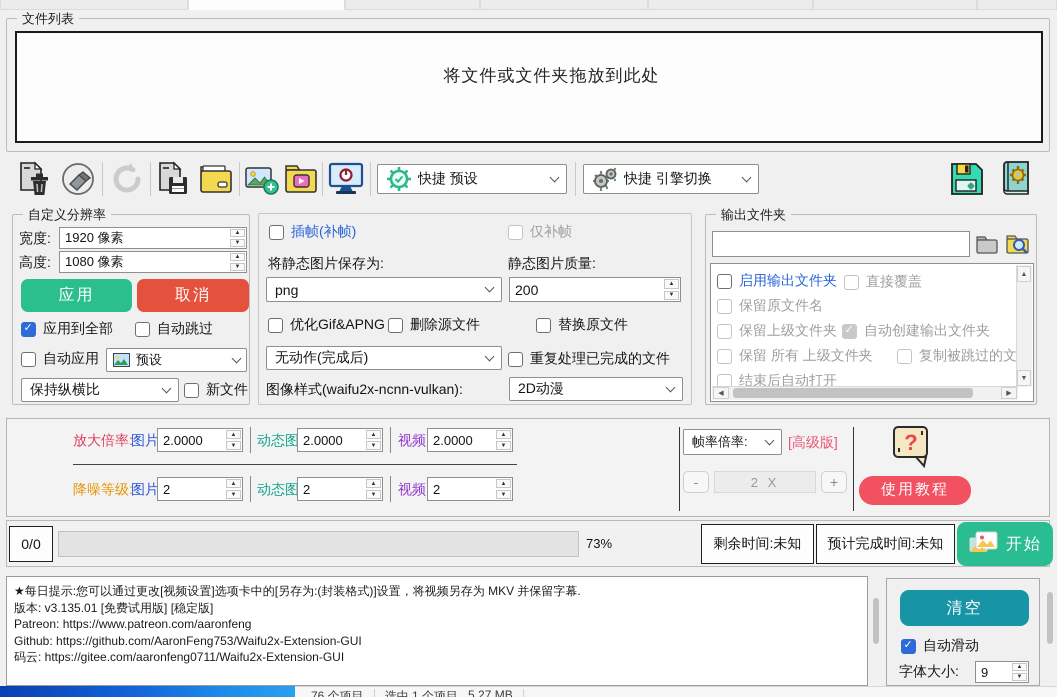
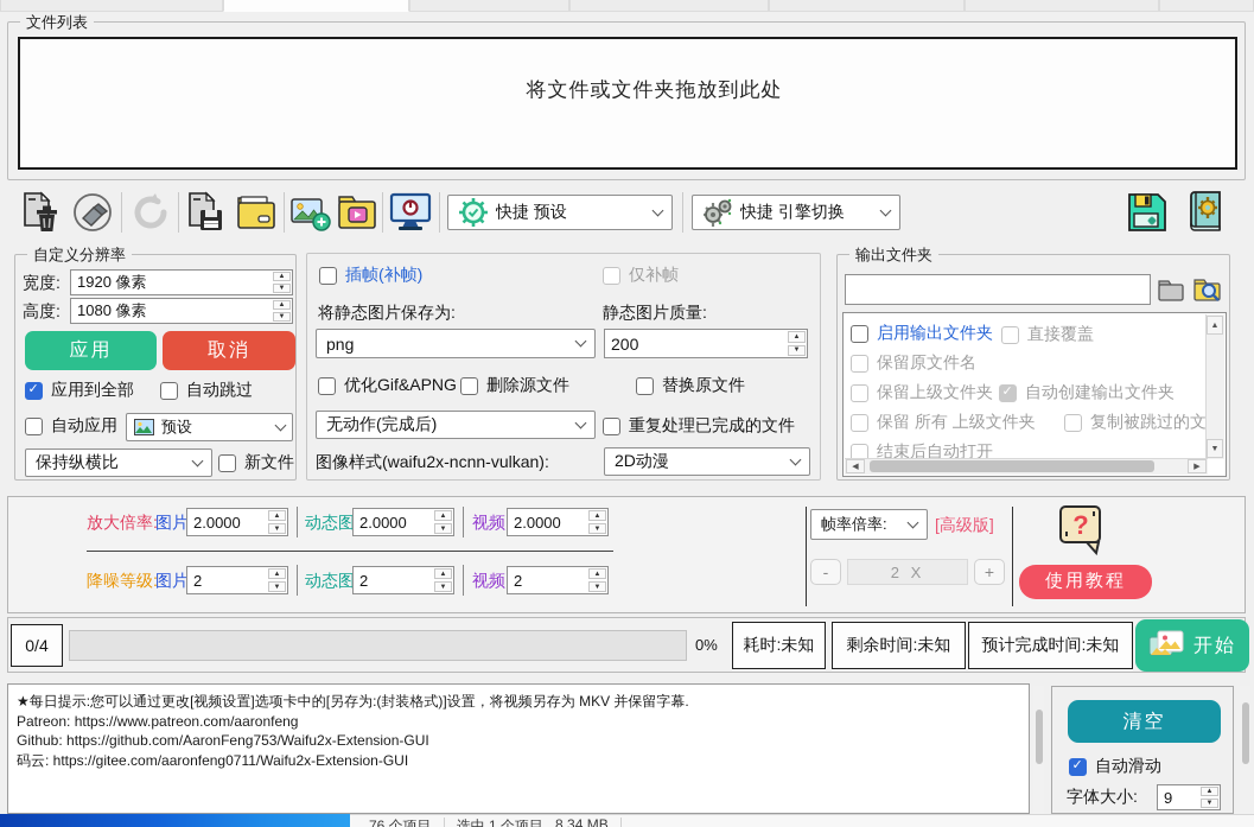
  文件列表
  将文件或文件夹拖放到此处
  快捷 预设
  快捷 引擎切换
  自定义分辨率
  宽度:
  1920 像素
  高度:
  1080 像素
  应用
  取消
  应用到全部
  自动跳过
  自动应用
  预设
  保持纵横比
  新文件
  插帧(补帧)
  仅补帧
  将静态图片保存为:
  静态图片质量:
  png
  200
  优化Gif&APNG
  删除源文件
  替换原文件
  无动作(完成后)
  重复处理已完成的文件
  图像样式(waifu2x-ncnn-vulkan):
  2D动漫
  输出文件夹
  启用输出文件夹
  直接覆盖
  保留原文件名
  保留上级文件夹
  自动创建输出文件夹
  保留 所有 上级文件夹
  复制被跳过的文
  结束后自动打开
  放大倍率:
  图片
  2.0000
  动态图
  2.0000
  视频
  2.0000
  降噪等级:
  图片
  2
  动态图
  2
  视频
  2
  帧率倍率:
  [高级版]
  -
  2 X
  +
  ?
  使用教程
- 0/0
+ 0/4
- 73%
+ 0%
+ 耗时:未知
  剩余时间:未知
  预计完成时间:未知
  开始
  ★每日提示:您可以通过更改[视频设置]选项卡中的[另存为:(封装格式)]设置，将视频另存为 MKV 并保留字幕.
- 版本: v3.135.01 [免费试用版] [稳定版]
  Patreon: https://www.patreon.com/aaronfeng
  Github: https://github.com/AaronFeng753/Waifu2x-Extension-GUI
  码云: https://gitee.com/aaronfeng0711/Waifu2x-Extension-GUI
  清空
  自动滑动
  字体大小:
  9
  76 个项目
  选中 1 个项目
- 5.27 MB
+ 8.34 MB
